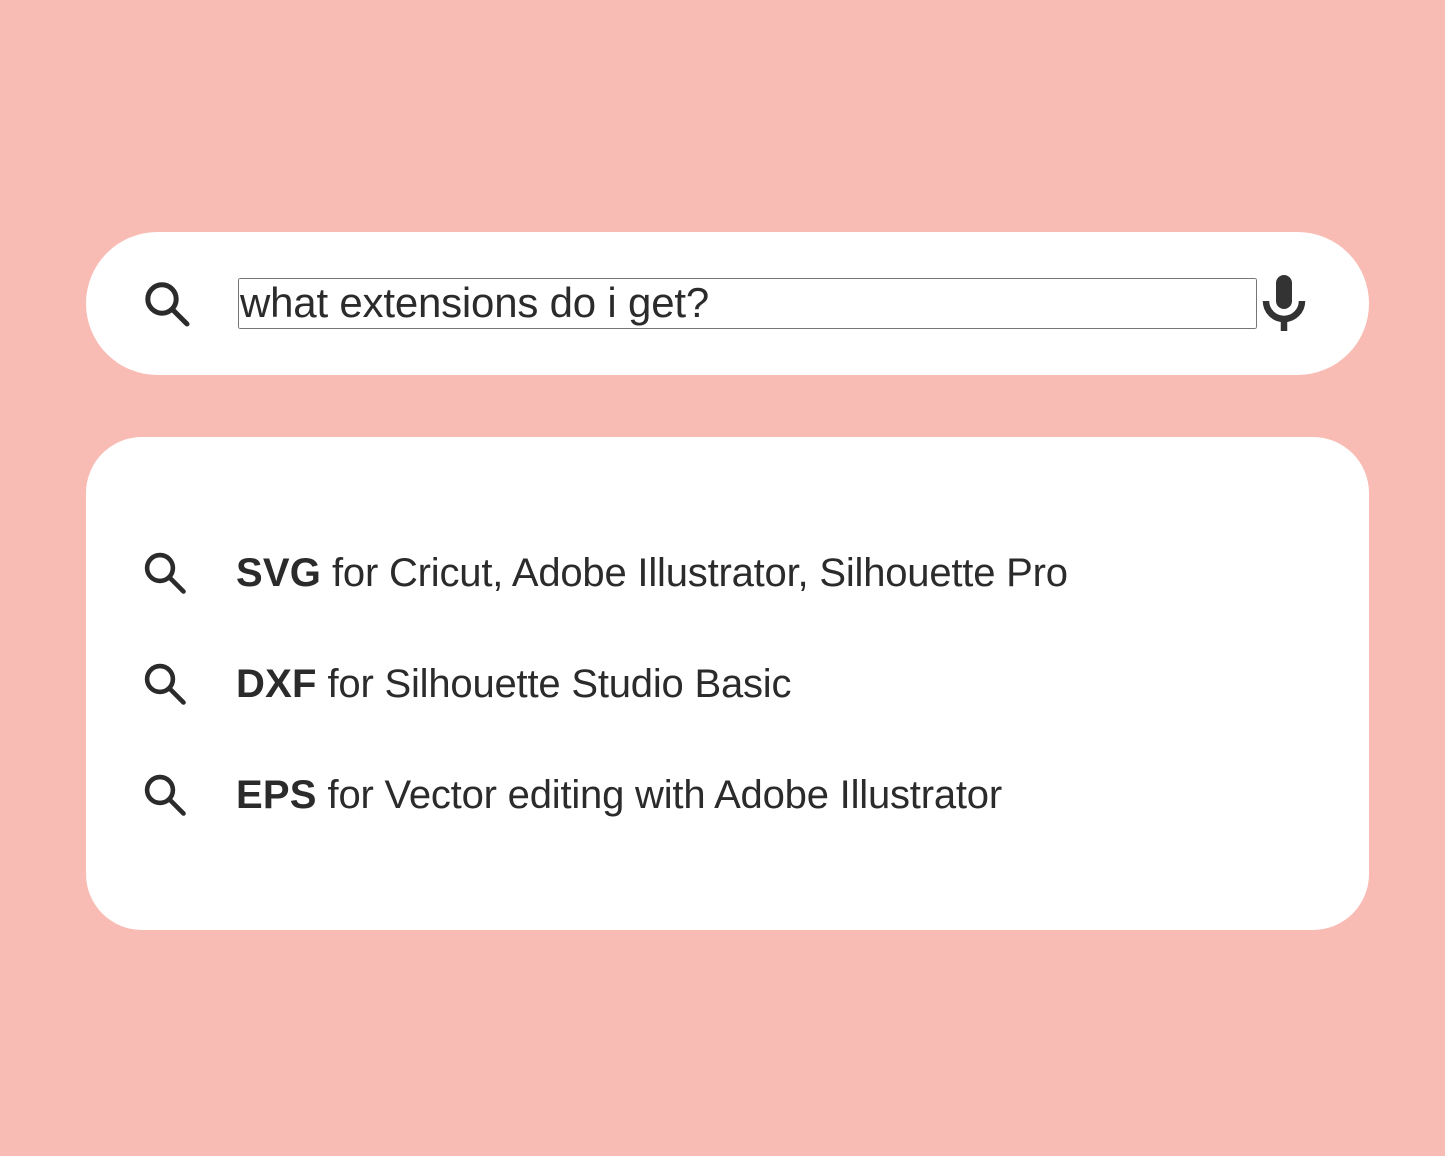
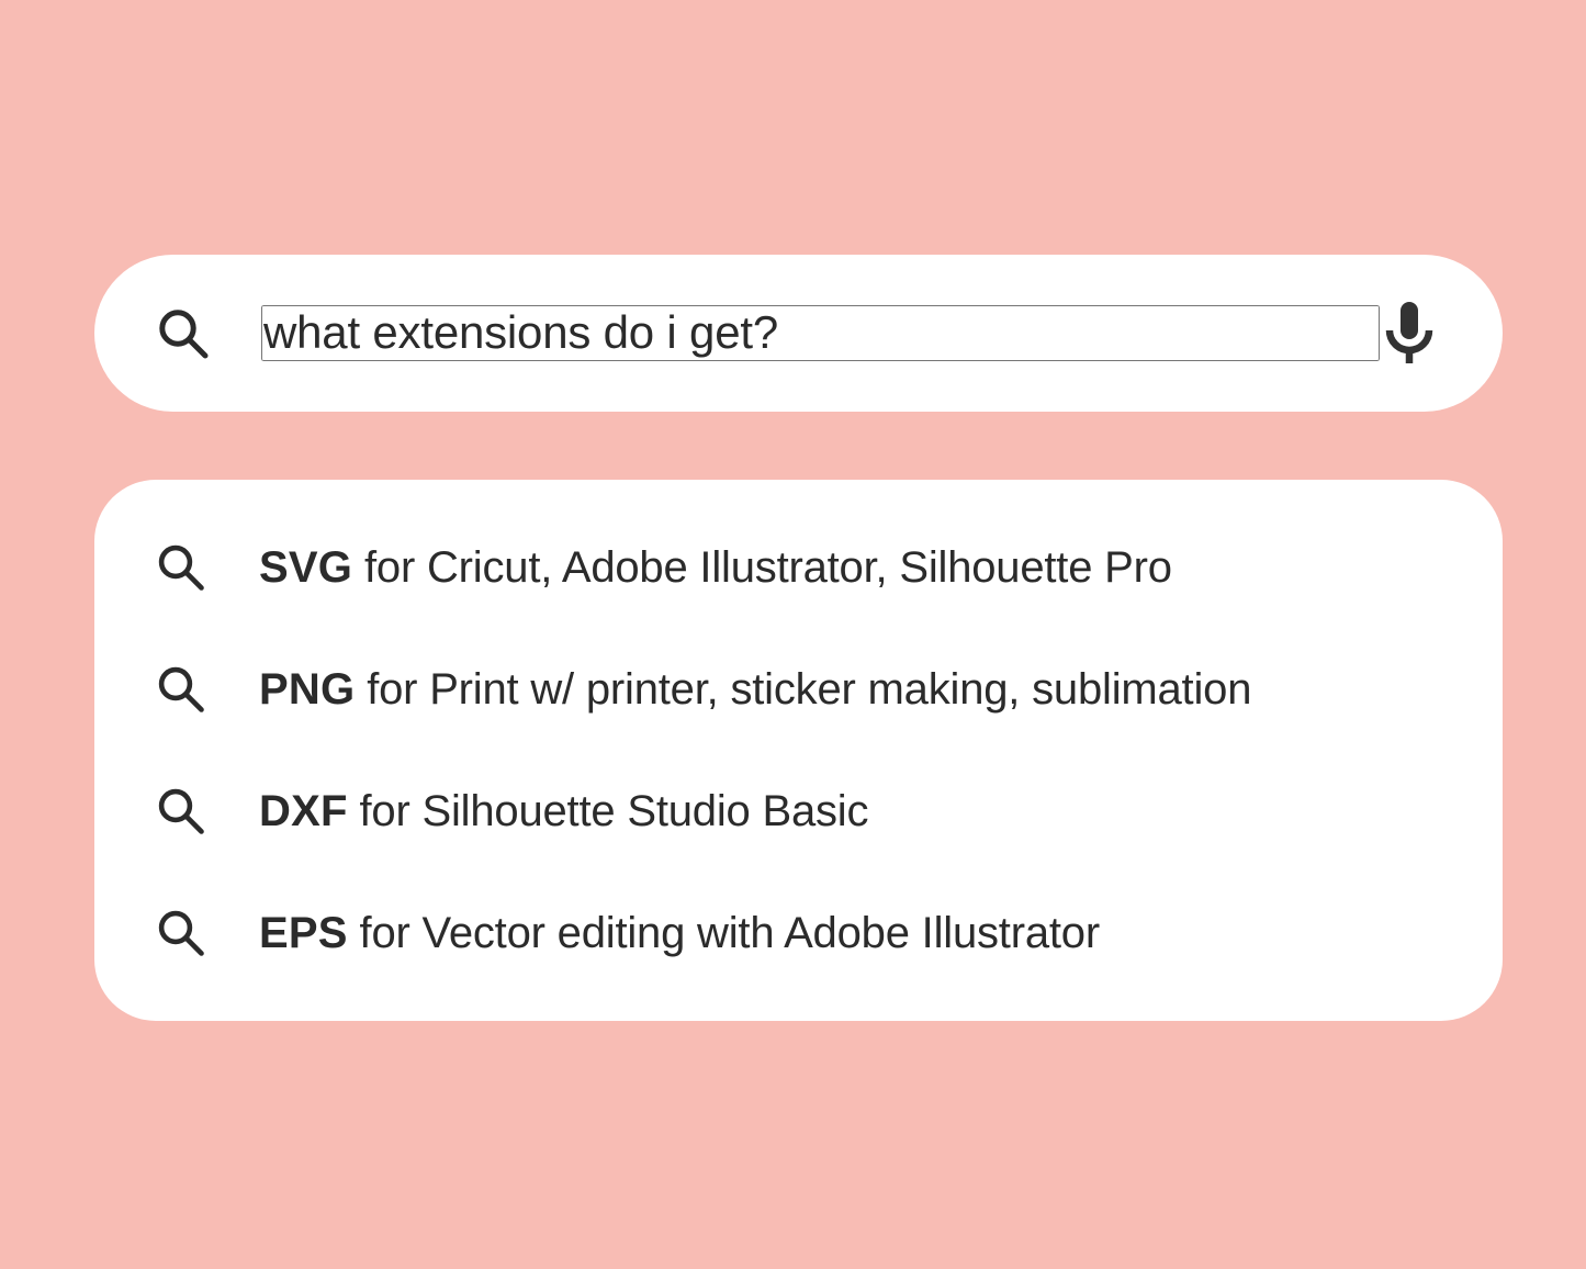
  what extensions do i get?
  SVG for Cricut, Adobe Illustrator, Silhouette Pro
+ PNG for Print w/ printer, sticker making, sublimation
  DXF for Silhouette Studio Basic
  EPS for Vector editing with Adobe Illustrator
